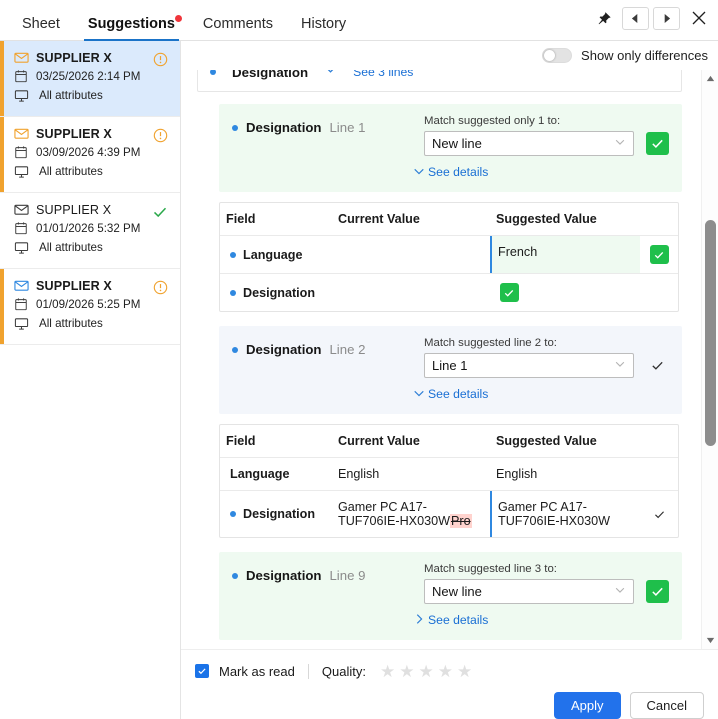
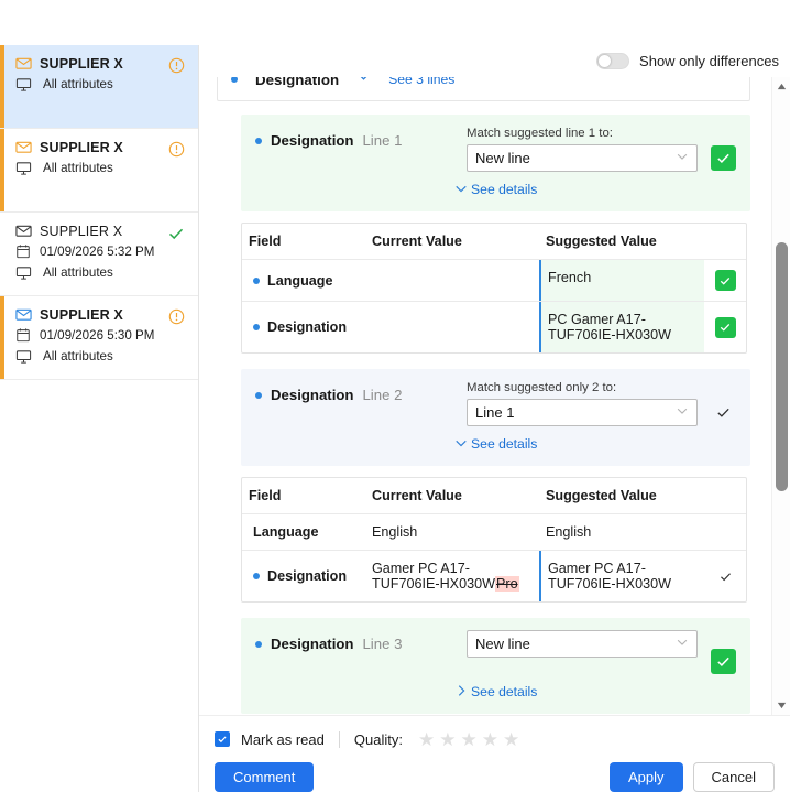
- Sheet
- Suggestions
- Comments
- History
  SUPPLIER X
- 03/25/2026 2:14 PM
  All attributes
  SUPPLIER X
- 03/09/2026 4:39 PM
  All attributes
  SUPPLIER X
- 01/01/2026 5:32 PM
+ 01/09/2026 5:32 PM
  All attributes
  SUPPLIER X
- 01/09/2026 5:25 PM
+ 01/09/2026 5:30 PM
  All attributes
  Show only differences
  Designation
  See 3 lines
  Designation
  Line 1
- Match suggested only 1 to:
+ Match suggested line 1 to:
  New line
  See details
  Field
  Current Value
  Suggested Value
  Language
  French
  Designation
+ PC Gamer A17-TUF706IE-HX030W
  Designation
  Line 2
- Match suggested line 2 to:
+ Match suggested only 2 to:
  Line 1
  See details
  Field
  Current Value
  Suggested Value
  Language
  English
  English
  Designation
  Gamer PC A17-TUF706IE-HX030WPro
  Gamer PC A17-TUF706IE-HX030W
  Designation
- Line 9
+ Line 3
- Match suggested line 3 to:
  New line
  See details
  Mark as read
  Quality:
  ★
  ★
  ★
  ★
  ★
+ Comment
  Apply
  Cancel
